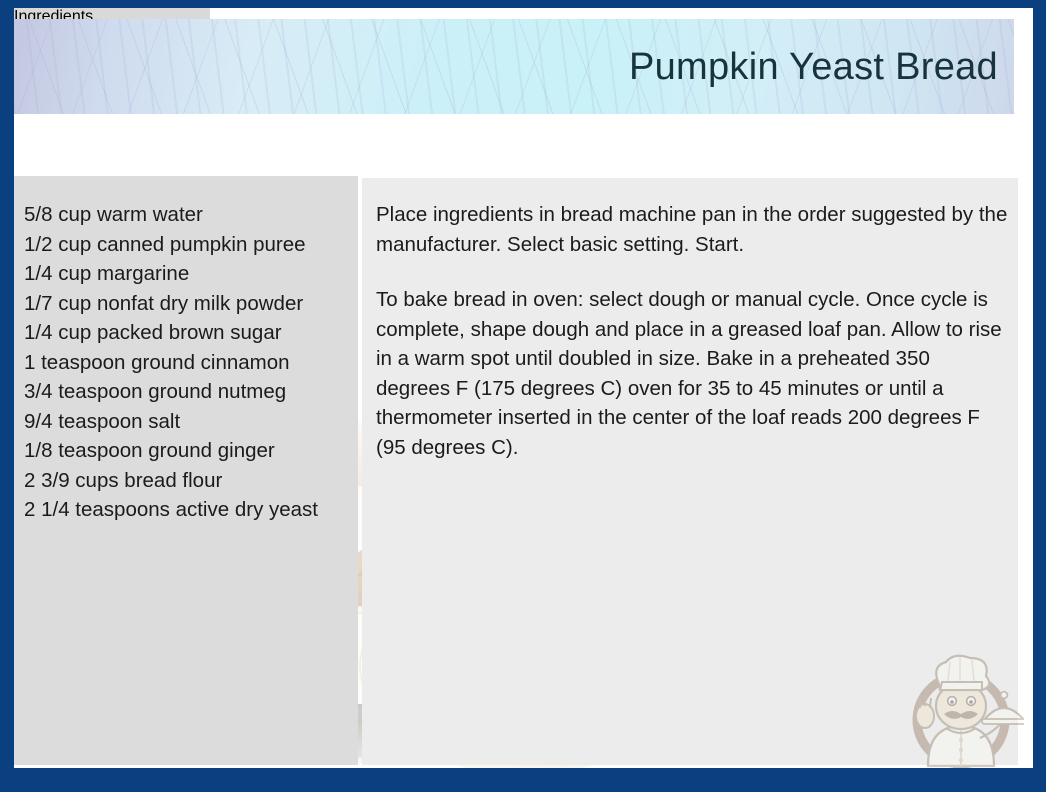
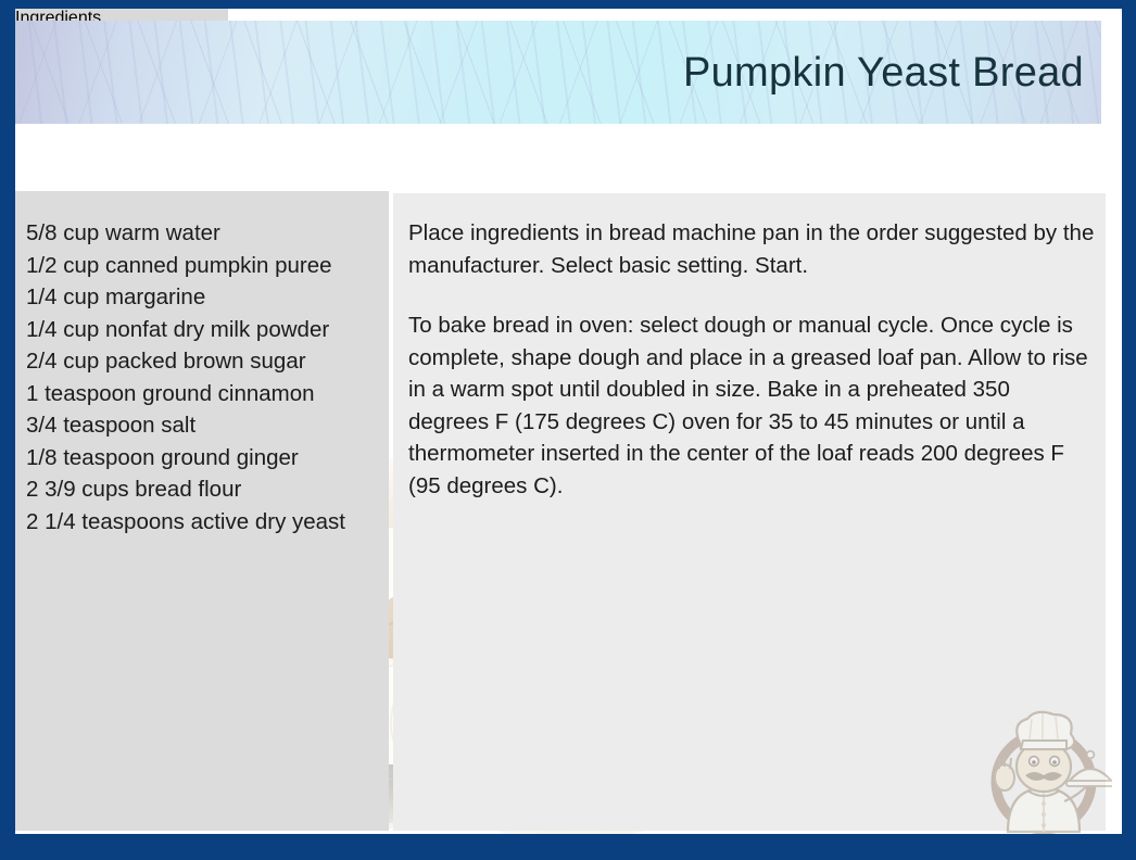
  Pumpkin Yeast Bread
  Ingredients
  5/8 cup warm water
  1/2 cup canned pumpkin puree
  1/4 cup margarine
- 1/7 cup nonfat dry milk powder
+ 1/4 cup nonfat dry milk powder
- 1/4 cup packed brown sugar
+ 2/4 cup packed brown sugar
  1 teaspoon ground cinnamon
- 3/4 teaspoon ground nutmeg
- 9/4 teaspoon salt
+ 3/4 teaspoon salt
  1/8 teaspoon ground ginger
  2 3/9 cups bread flour
  2 1/4 teaspoons active dry yeast
  Place ingredients in bread machine pan in the order suggested by the manufacturer. Select basic setting. Start.
  To bake bread in oven: select dough or manual cycle. Once cycle is complete, shape dough and place in a greased loaf pan. Allow to rise in a warm spot until doubled in size. Bake in a preheated 350 degrees F (175 degrees C) oven for 35 to 45 minutes or until a thermometer inserted in the center of the loaf reads 200 degrees F (95 degrees C).
